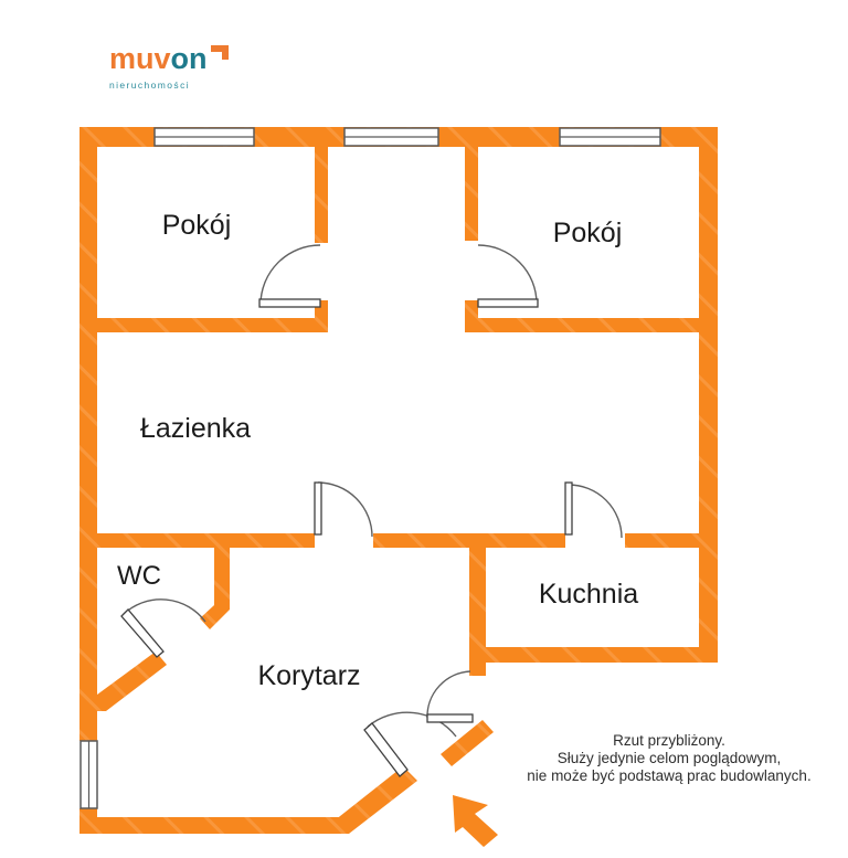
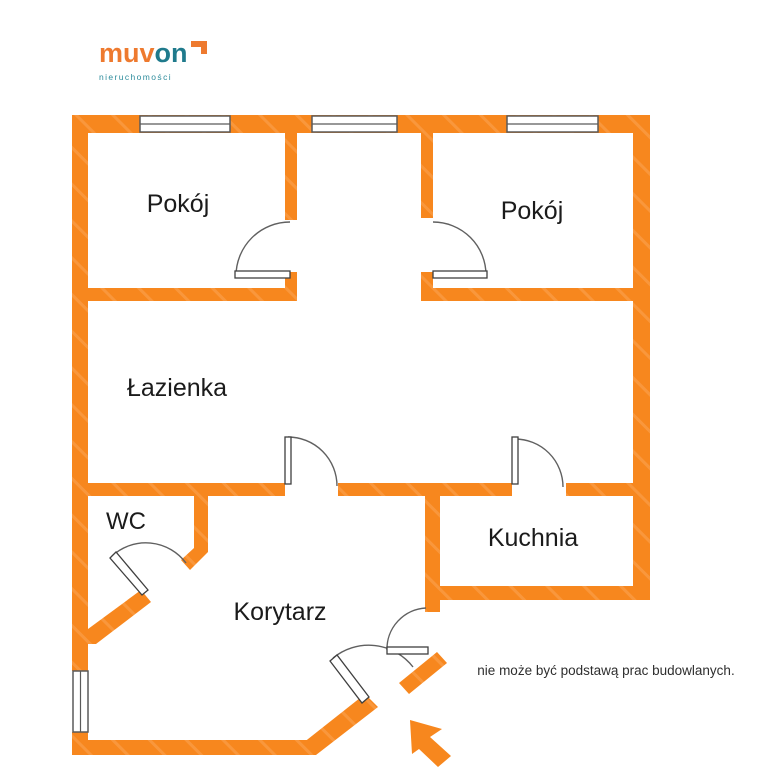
  muvon
  nieruchomości
  Pokój
  Pokój
  Łazienka
  WC
  Kuchnia
  Korytarz
- Rzut przybliżony.
- Służy jedynie celom poglądowym,
  nie może być podstawą prac budowlanych.
